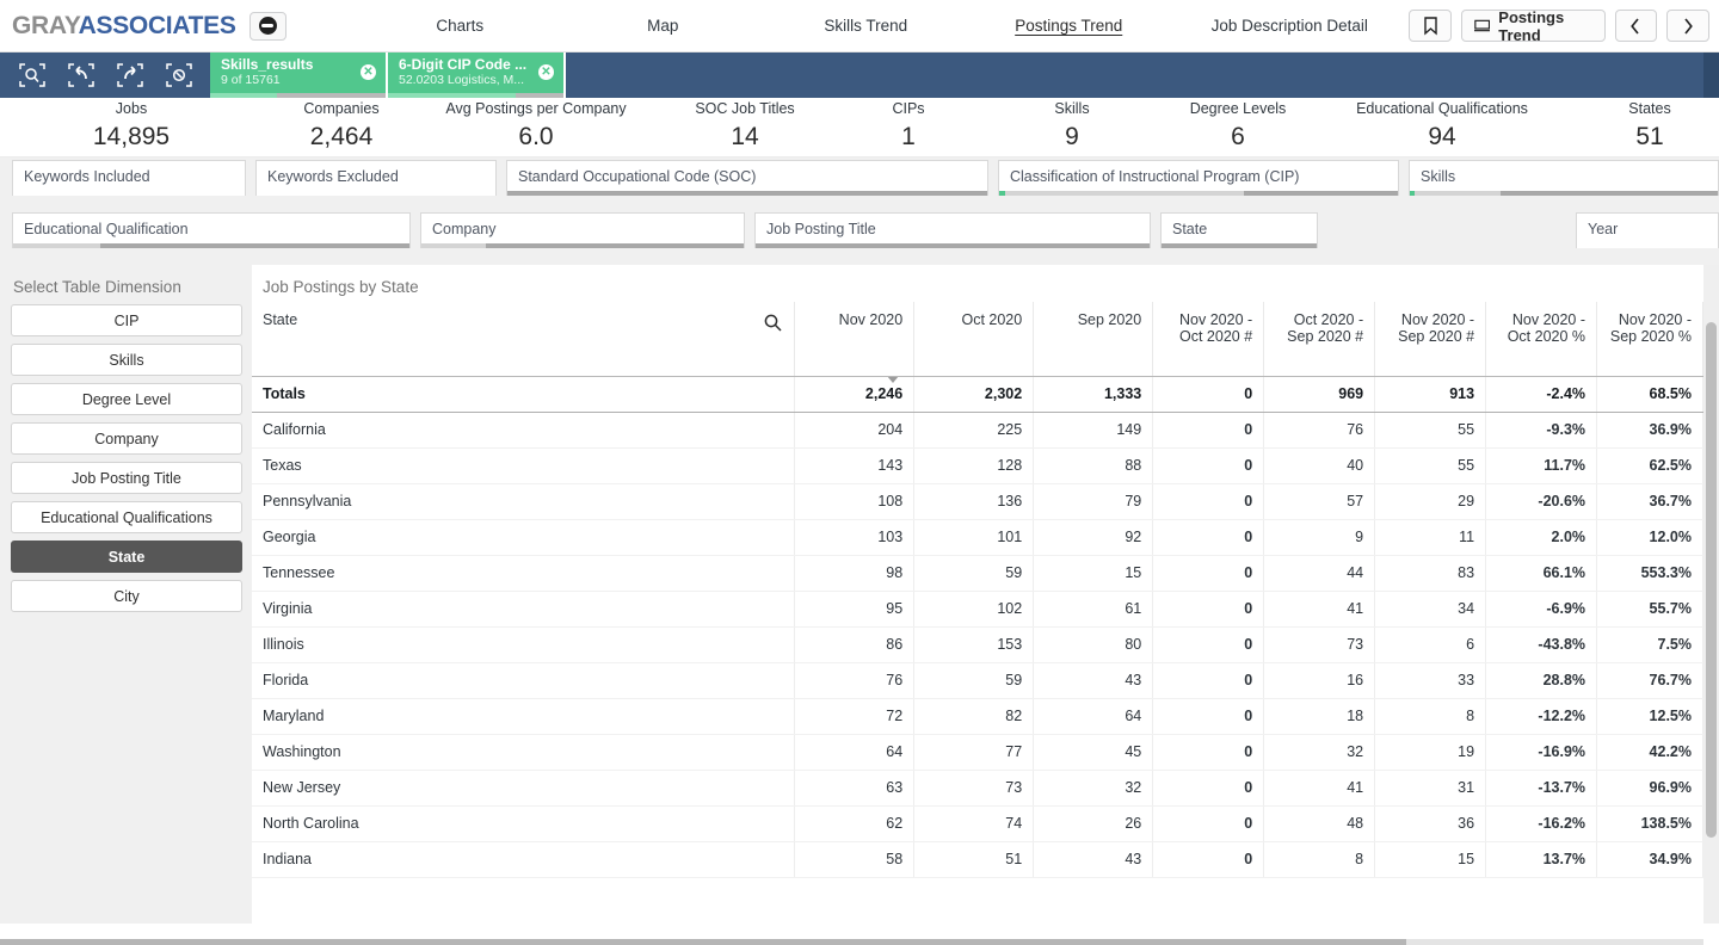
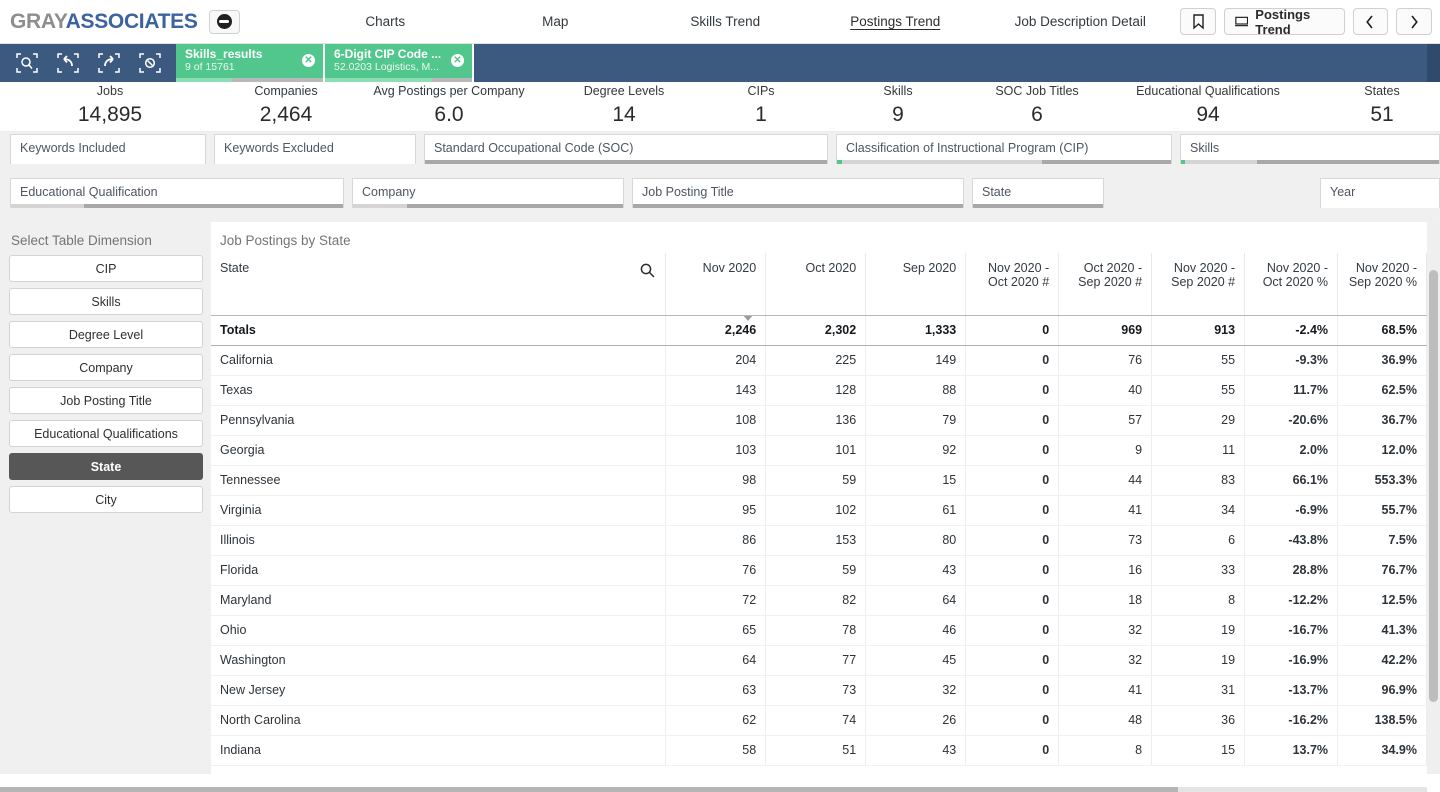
  GRAYASSOCIATES
  Charts
  Map
  Skills Trend
  Postings Trend
  Job Description Detail
  Postings Trend
  Skills_results
  9 of 15761
  ✕
  6-Digit CIP Code ...
  52.0203 Logistics, M...
  ✕
  Jobs
  14,895
  Companies
  2,464
  Avg Postings per Company
  6.0
- SOC Job Titles
+ Degree Levels
  14
  CIPs
  1
  Skills
  9
- Degree Levels
+ SOC Job Titles
  6
  Educational Qualifications
  94
  States
  51
  Keywords Included
  Keywords Excluded
  Standard Occupational Code (SOC)
  Classification of Instructional Program (CIP)
  Skills
  Educational Qualification
  Company
  Job Posting Title
  State
  Year
  Select Table Dimension
  CIP
  Skills
  Degree Level
  Company
  Job Posting Title
  Educational Qualifications
  State
  City
  Job Postings by State
  State	Nov 2020	Oct 2020	Sep 2020	Nov 2020 - Oct 2020 #	Oct 2020 - Sep 2020 #	Nov 2020 - Sep 2020 #	Nov 2020 - Oct 2020 %	Nov 2020 - Sep 2020 %
  Totals	2,246	2,302	1,333	0	969	913	-2.4%	68.5%
  California	204	225	149	0	76	55	-9.3%	36.9%
  Texas	143	128	88	0	40	55	11.7%	62.5%
  Pennsylvania	108	136	79	0	57	29	-20.6%	36.7%
  Georgia	103	101	92	0	9	11	2.0%	12.0%
  Tennessee	98	59	15	0	44	83	66.1%	553.3%
  Virginia	95	102	61	0	41	34	-6.9%	55.7%
  Illinois	86	153	80	0	73	6	-43.8%	7.5%
  Florida	76	59	43	0	16	33	28.8%	76.7%
  Maryland	72	82	64	0	18	8	-12.2%	12.5%
+ Ohio	65	78	46	0	32	19	-16.7%	41.3%
  Washington	64	77	45	0	32	19	-16.9%	42.2%
  New Jersey	63	73	32	0	41	31	-13.7%	96.9%
  North Carolina	62	74	26	0	48	36	-16.2%	138.5%
  Indiana	58	51	43	0	8	15	13.7%	34.9%
